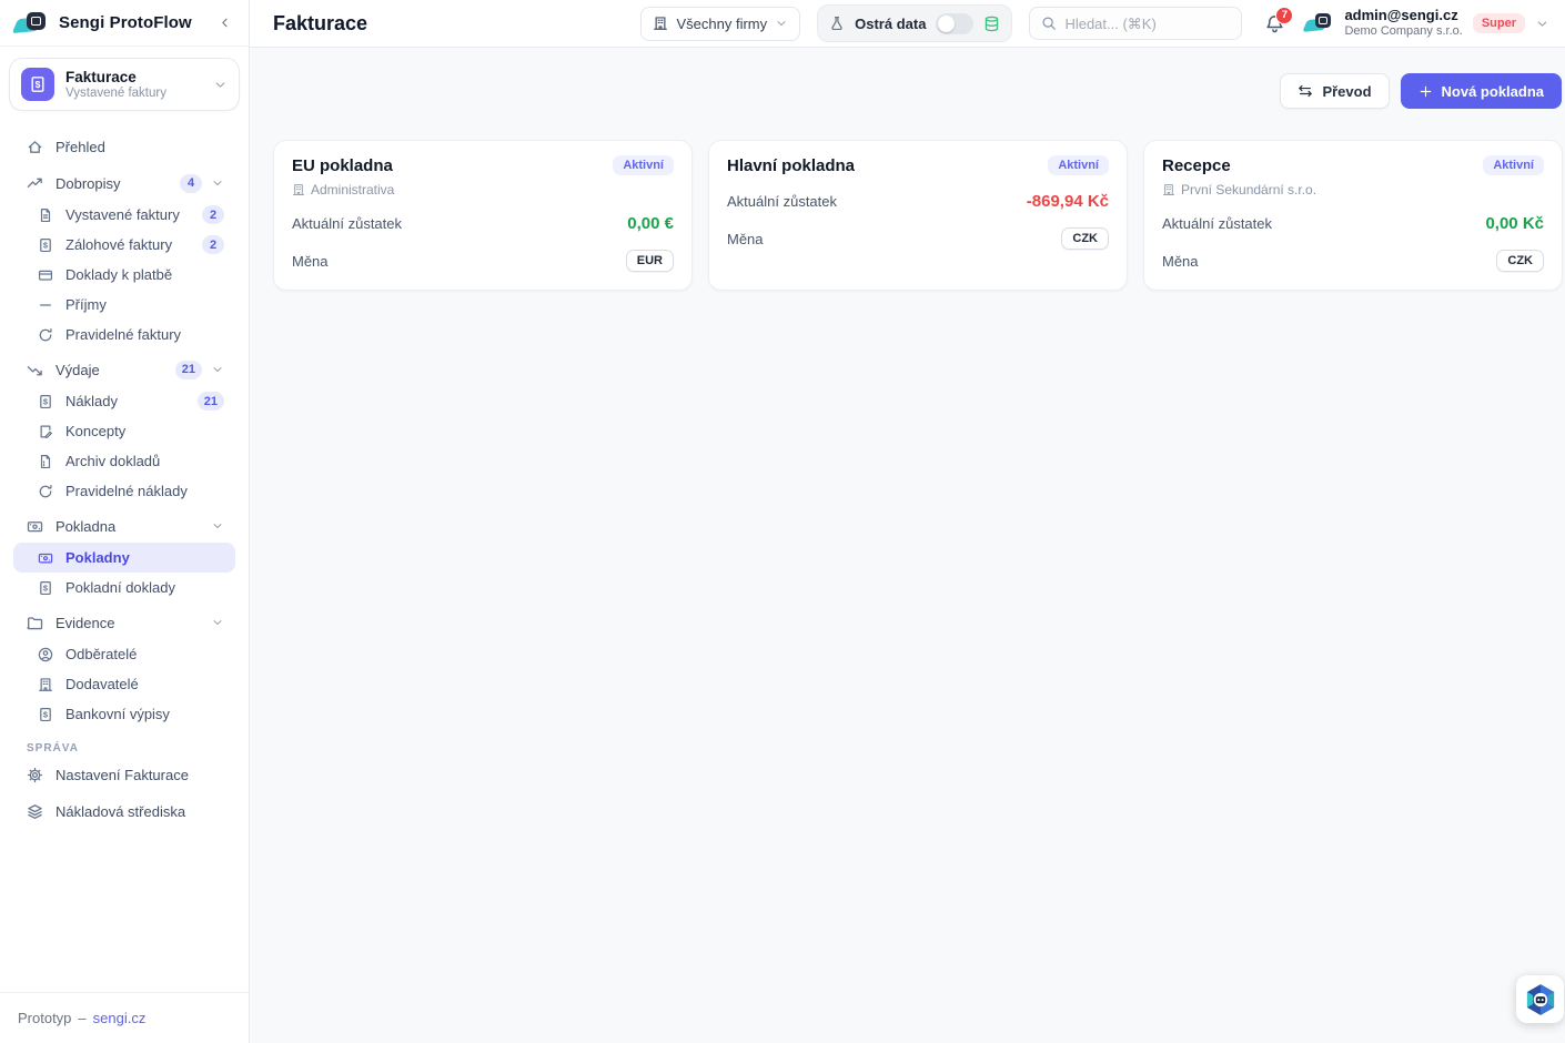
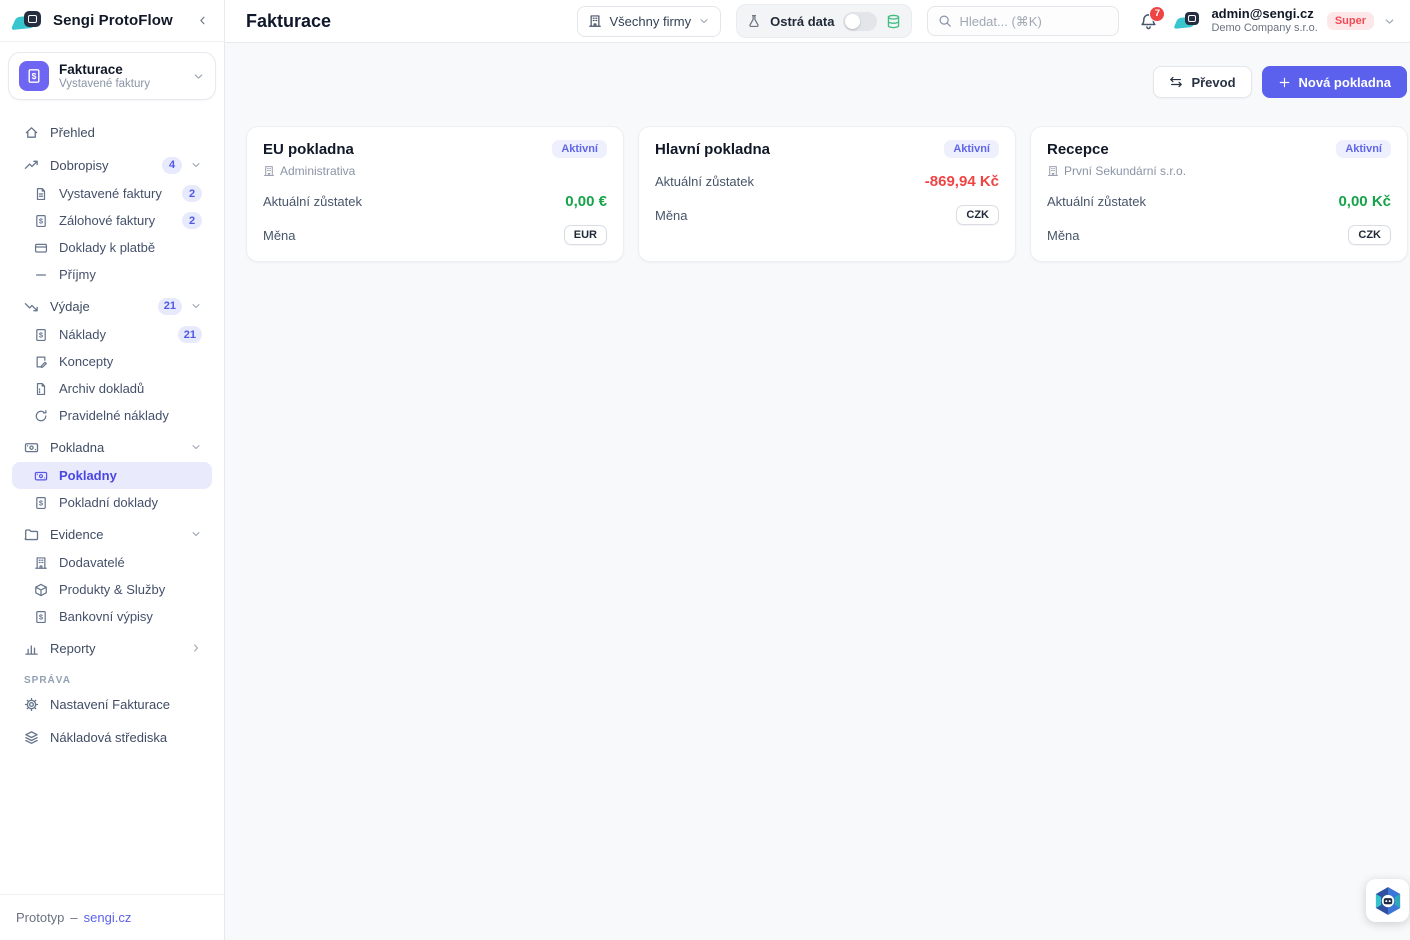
  Sengi ProtoFlow
  Fakturace
  Vystavené faktury
  Přehled
  Dobropisy
  4
  Vystavené faktury
  2
  Zálohové faktury
  2
  Doklady k platbě
  Příjmy
- Pravidelné faktury
  Výdaje
  21
  Náklady
  21
  Koncepty
  Archiv dokladů
  Pravidelné náklady
  Pokladna
  Pokladny
  Pokladní doklady
  Evidence
- Odběratelé
  Dodavatelé
+ Produkty & Služby
  Bankovní výpisy
+ Reporty
  SPRÁVA
  Nastavení Fakturace
  Nákladová střediska
  Prototyp
  –
  sengi.cz
  Fakturace
  Všechny firmy
  Ostrá data
  Hledat... (⌘K)
  7
  admin@sengi.cz
  Demo Company s.r.o.
  Super
  Převod
  Nová pokladna
  EU pokladna
  Aktivní
  Administrativa
  Aktuální zůstatek
  0,00 €
  Měna
  EUR
  Hlavní pokladna
  Aktivní
  Aktuální zůstatek
  -869,94 Kč
  Měna
  CZK
  Recepce
  Aktivní
  První Sekundární s.r.o.
  Aktuální zůstatek
  0,00 Kč
  Měna
  CZK
